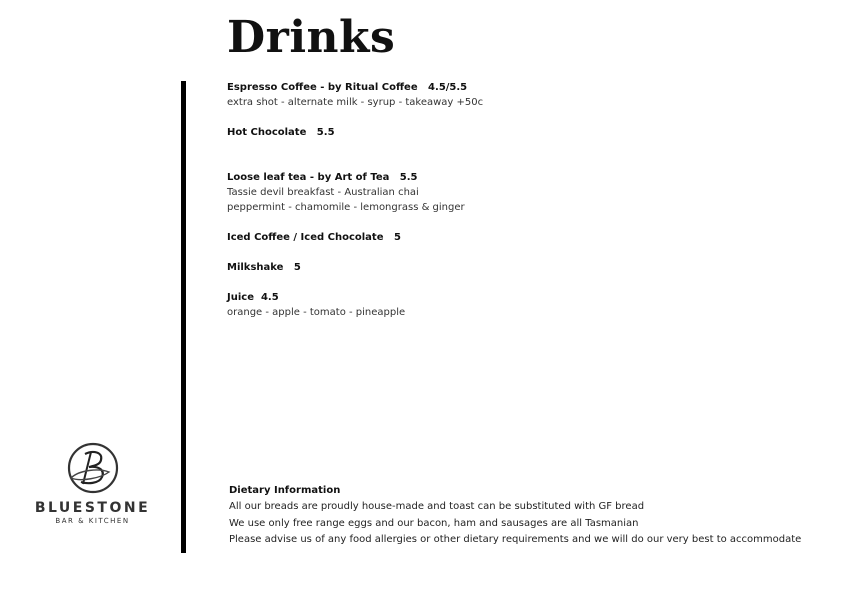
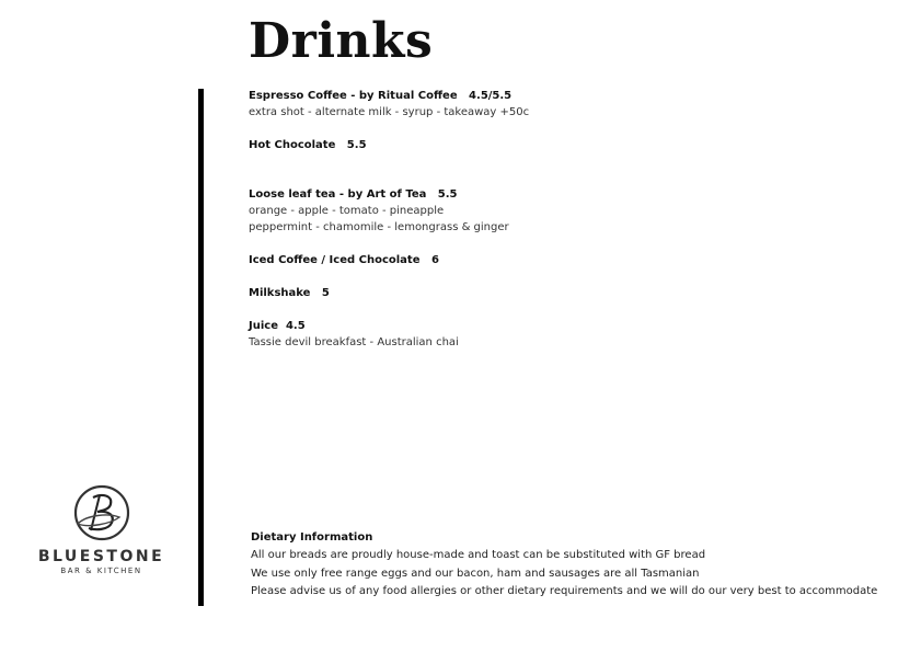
  Drinks
  Espresso Coffee - by Ritual Coffee 4.5/5.5
  extra shot - alternate milk - syrup - takeaway +50c
  Hot Chocolate 5.5
  Loose leaf tea - by Art of Tea 5.5
- Tassie devil breakfast - Australian chai
+ orange - apple - tomato - pineapple
  peppermint - chamomile - lemongrass & ginger
- Iced Coffee / Iced Chocolate 5
+ Iced Coffee / Iced Chocolate 6
  Milkshake 5
  Juice 4.5
- orange - apple - tomato - pineapple
+ Tassie devil breakfast - Australian chai
  Dietary Information
  All our breads are proudly house-made and toast can be substituted with GF bread
  We use only free range eggs and our bacon, ham and sausages are all Tasmanian
  Please advise us of any food allergies or other dietary requirements and we will do our very best to accommodate
  BLUESTONE
  BAR & KITCHEN
